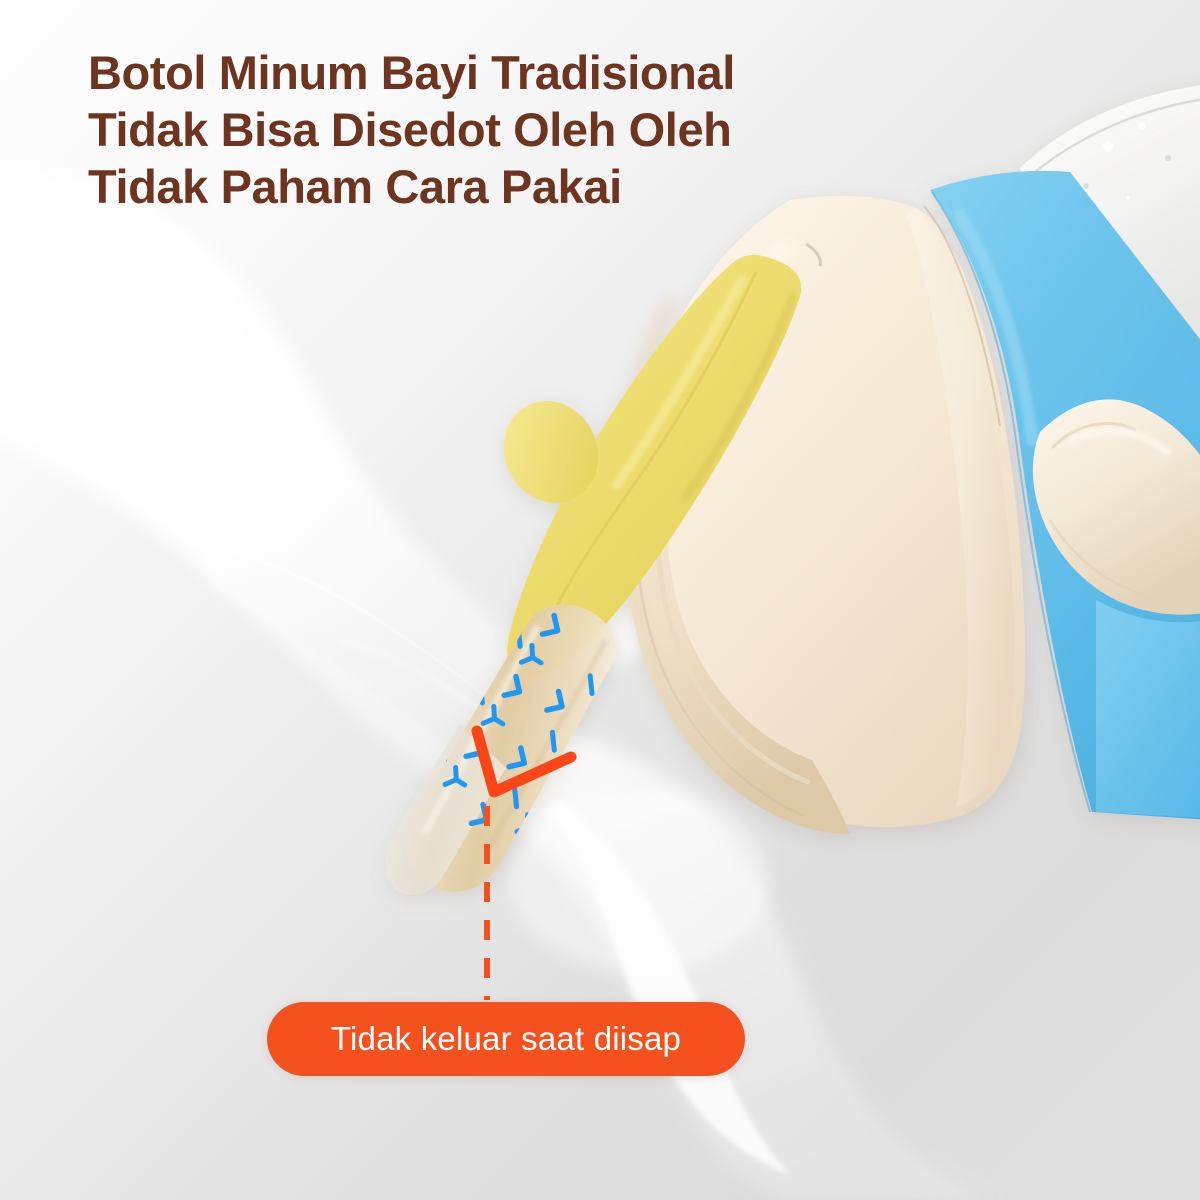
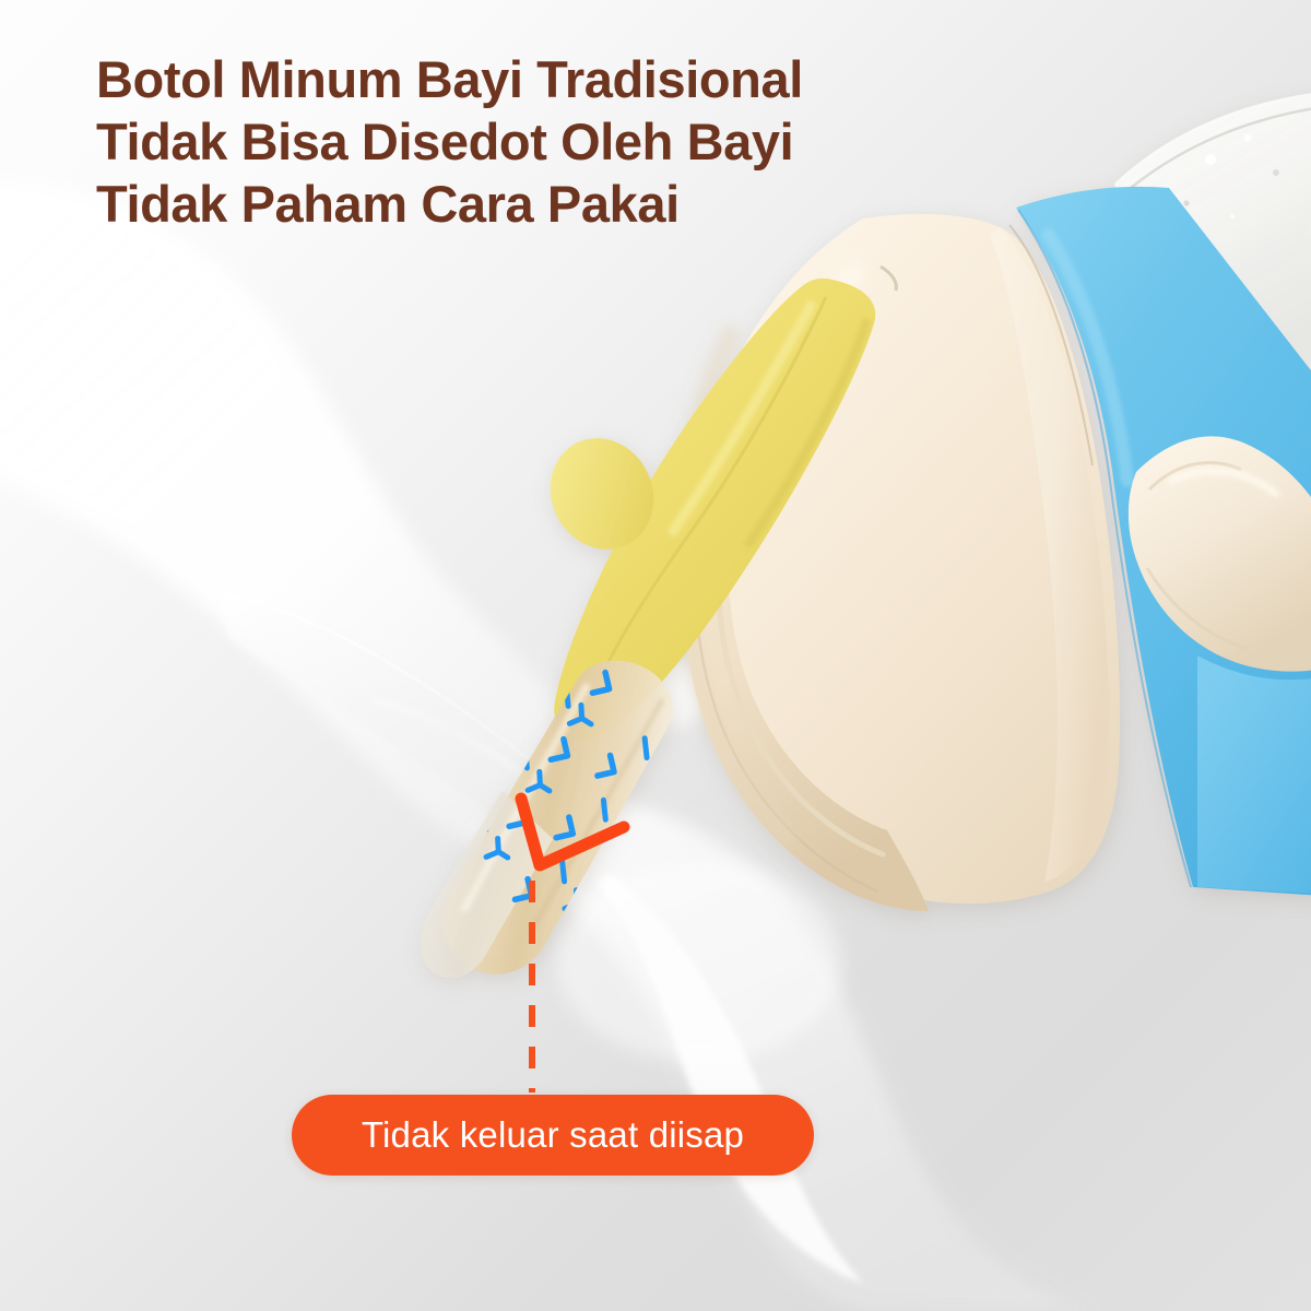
  Botol Minum Bayi Tradisional
- Tidak Bisa Disedot Oleh Oleh
+ Tidak Bisa Disedot Oleh Bayi
  Tidak Paham Cara Pakai
  Tidak keluar saat diisap
